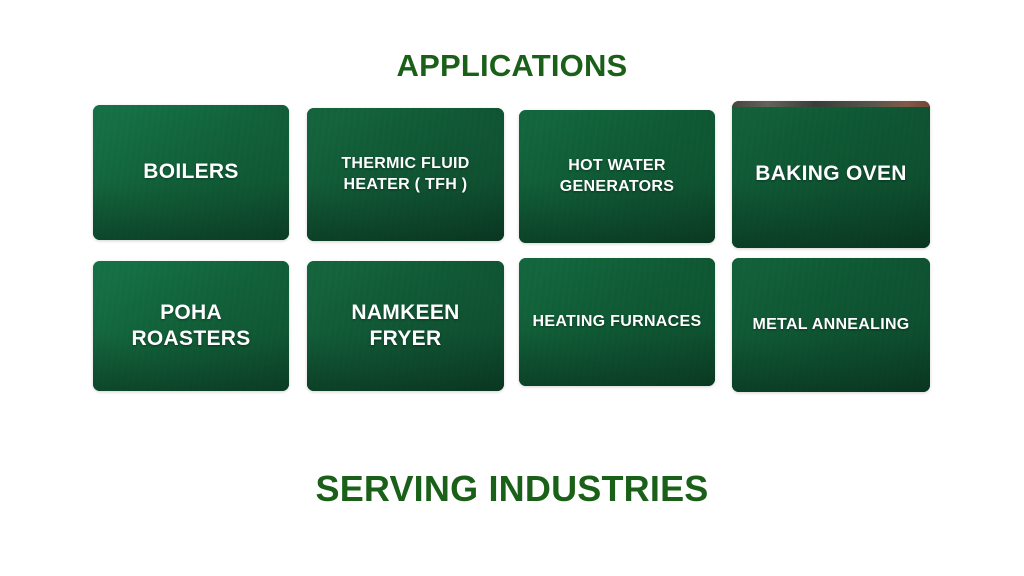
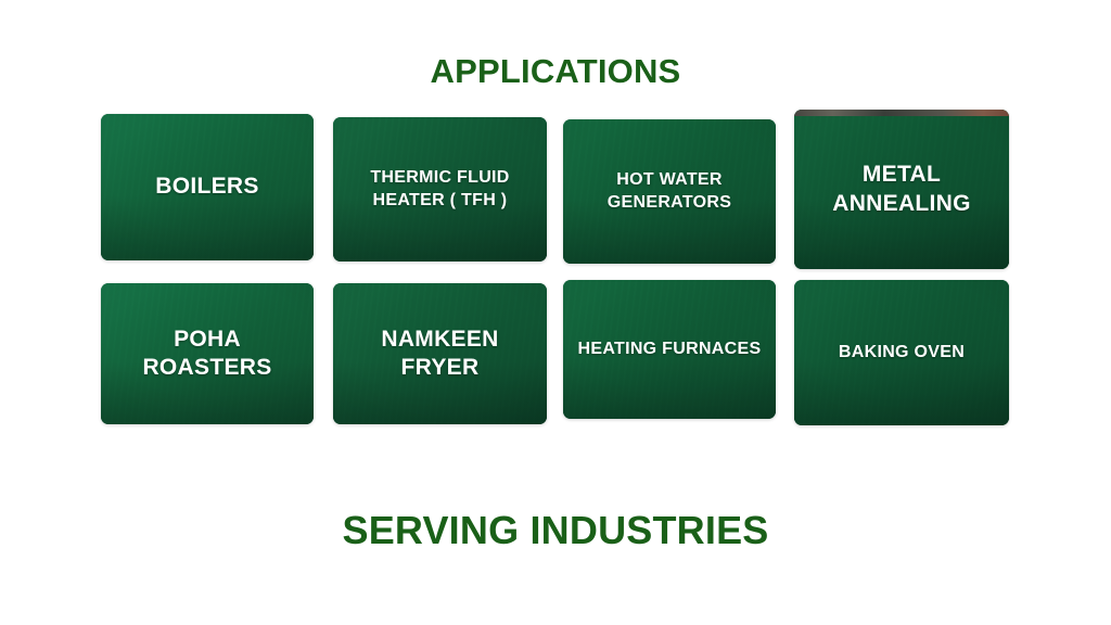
  APPLICATIONS
  BOILERS
  THERMIC FLUID
  HEATER ( TFH )
  HOT WATER
  GENERATORS
- BAKING OVEN
+ METAL ANNEALING
  POHA ROASTERS
  NAMKEEN FRYER
  HEATING FURNACES
- METAL ANNEALING
+ BAKING OVEN
  SERVING INDUSTRIES
